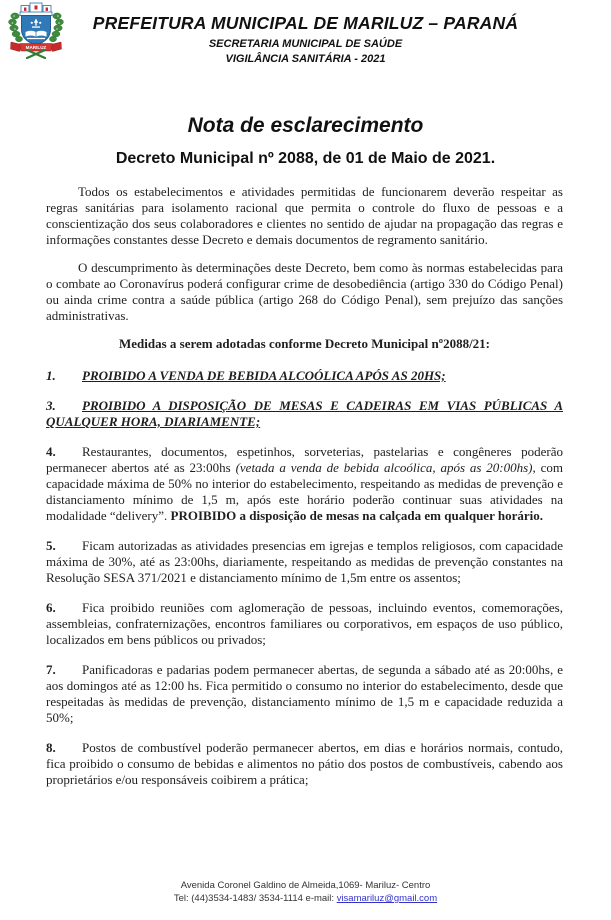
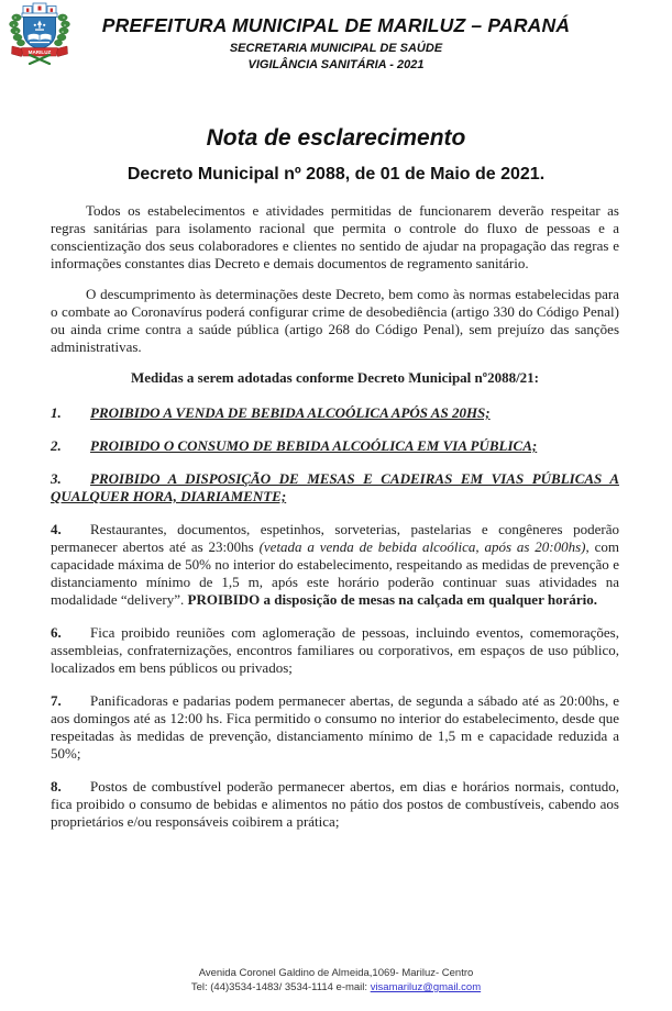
  PREFEITURA MUNICIPAL DE MARILUZ – PARANÁ
  SECRETARIA MUNICIPAL DE SAÚDE
  VIGILÂNCIA SANITÁRIA - 2021
  Nota de esclarecimento
  Decreto Municipal nº 2088, de 01 de Maio de 2021.
- Todos os estabelecimentos e atividades permitidas de funcionarem deverão respeitar as regras sanitárias para isolamento racional que permita o controle do fluxo de pessoas e a conscientização dos seus colaboradores e clientes no sentido de ajudar na propagação das regras e informações constantes desse Decreto e demais documentos de regramento sanitário.
+ Todos os estabelecimentos e atividades permitidas de funcionarem deverão respeitar as regras sanitárias para isolamento racional que permita o controle do fluxo de pessoas e a conscientização dos seus colaboradores e clientes no sentido de ajudar na propagação das regras e informações constantes dias Decreto e demais documentos de regramento sanitário.
  O descumprimento às determinações deste Decreto, bem como às normas estabelecidas para o combate ao Coronavírus poderá configurar crime de desobediência (artigo 330 do Código Penal) ou ainda crime contra a saúde pública (artigo 268 do Código Penal), sem prejuízo das sanções administrativas.
  Medidas a serem adotadas conforme Decreto Municipal nº2088/21:
  1. PROIBIDO A VENDA DE BEBIDA ALCOÓLICA APÓS AS 20HS;
+ 2. PROIBIDO O CONSUMO DE BEBIDA ALCOÓLICA EM VIA PÚBLICA;
  3. PROIBIDO A DISPOSIÇÃO DE MESAS E CADEIRAS EM VIAS PÚBLICAS A QUALQUER HORA, DIARIAMENTE;
  4. Restaurantes, documentos, espetinhos, sorveterias, pastelarias e congêneres poderão permanecer abertos até as 23:00hs (vetada a venda de bebida alcoólica, após as 20:00hs), com capacidade máxima de 50% no interior do estabelecimento, respeitando as medidas de prevenção e distanciamento mínimo de 1,5 m, após este horário poderão continuar suas atividades na modalidade “delivery”. PROIBIDO a disposição de mesas na calçada em qualquer horário.
- 5. Ficam autorizadas as atividades presencias em igrejas e templos religiosos, com capacidade máxima de 30%, até as 23:00hs, diariamente, respeitando as medidas de prevenção constantes na Resolução SESA 371/2021 e distanciamento mínimo de 1,5m entre os assentos;
  6. Fica proibido reuniões com aglomeração de pessoas, incluindo eventos, comemorações, assembleias, confraternizações, encontros familiares ou corporativos, em espaços de uso público, localizados em bens públicos ou privados;
  7. Panificadoras e padarias podem permanecer abertas, de segunda a sábado até as 20:00hs, e aos domingos até as 12:00 hs. Fica permitido o consumo no interior do estabelecimento, desde que respeitadas às medidas de prevenção, distanciamento mínimo de 1,5 m e capacidade reduzida a 50%;
  8. Postos de combustível poderão permanecer abertos, em dias e horários normais, contudo, fica proibido o consumo de bebidas e alimentos no pátio dos postos de combustíveis, cabendo aos proprietários e/ou responsáveis coibirem a prática;
  Avenida Coronel Galdino de Almeida,1069- Mariluz- Centro
  Tel: (44)3534-1483/ 3534-1114 e-mail: visamariluz@gmail.com
